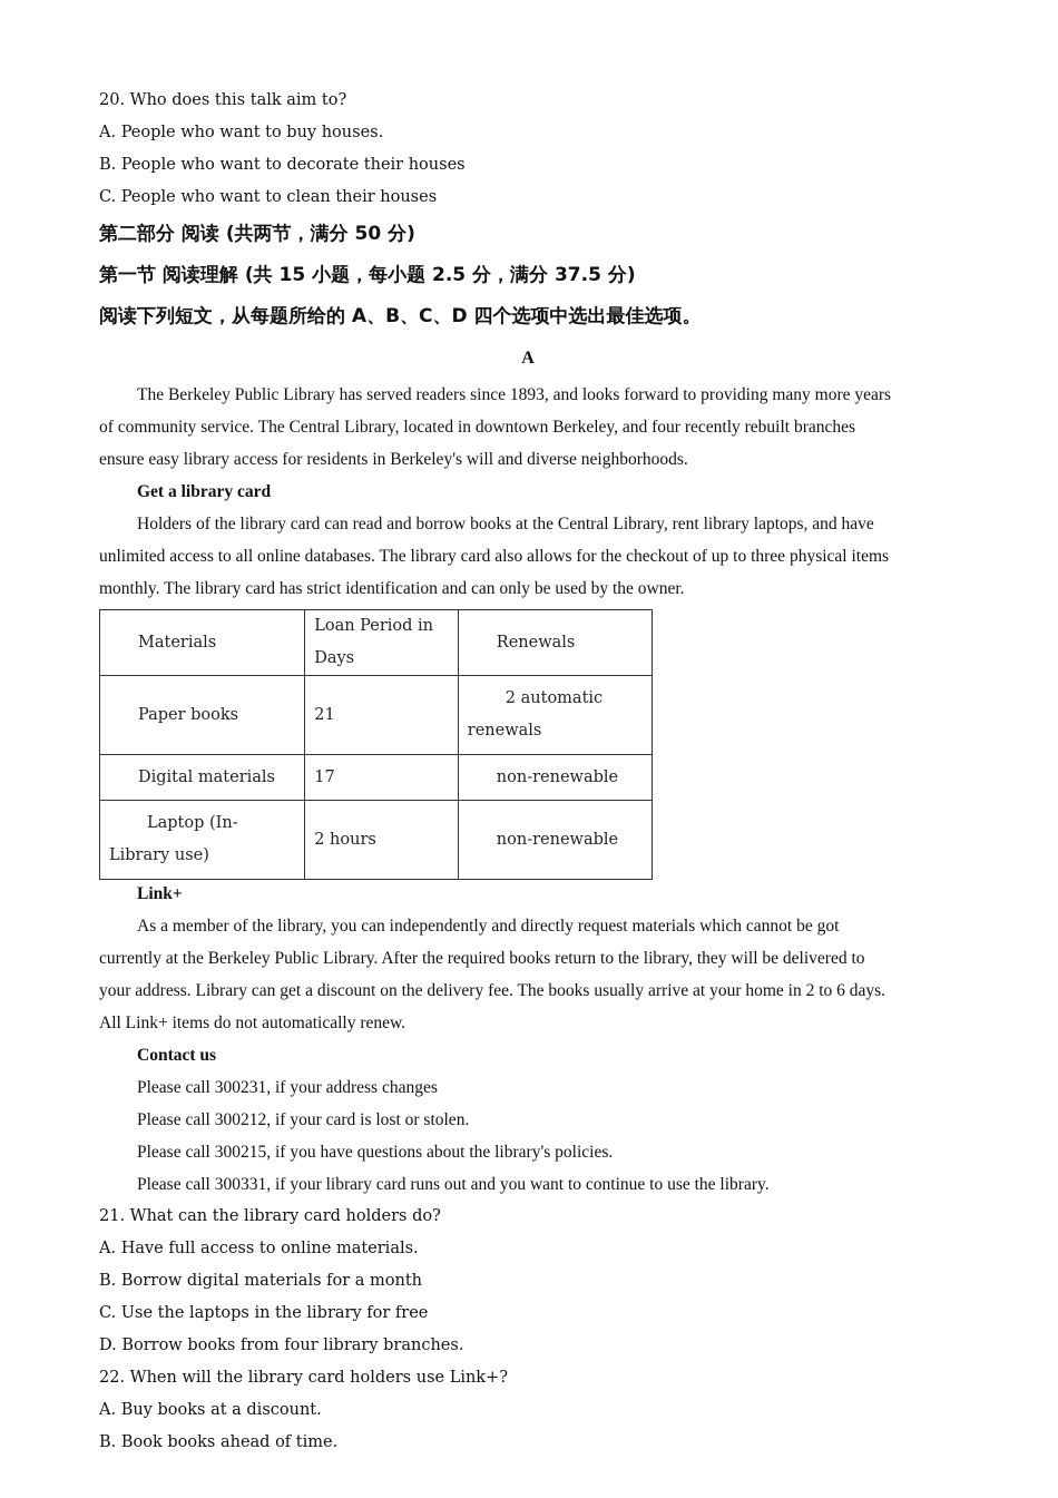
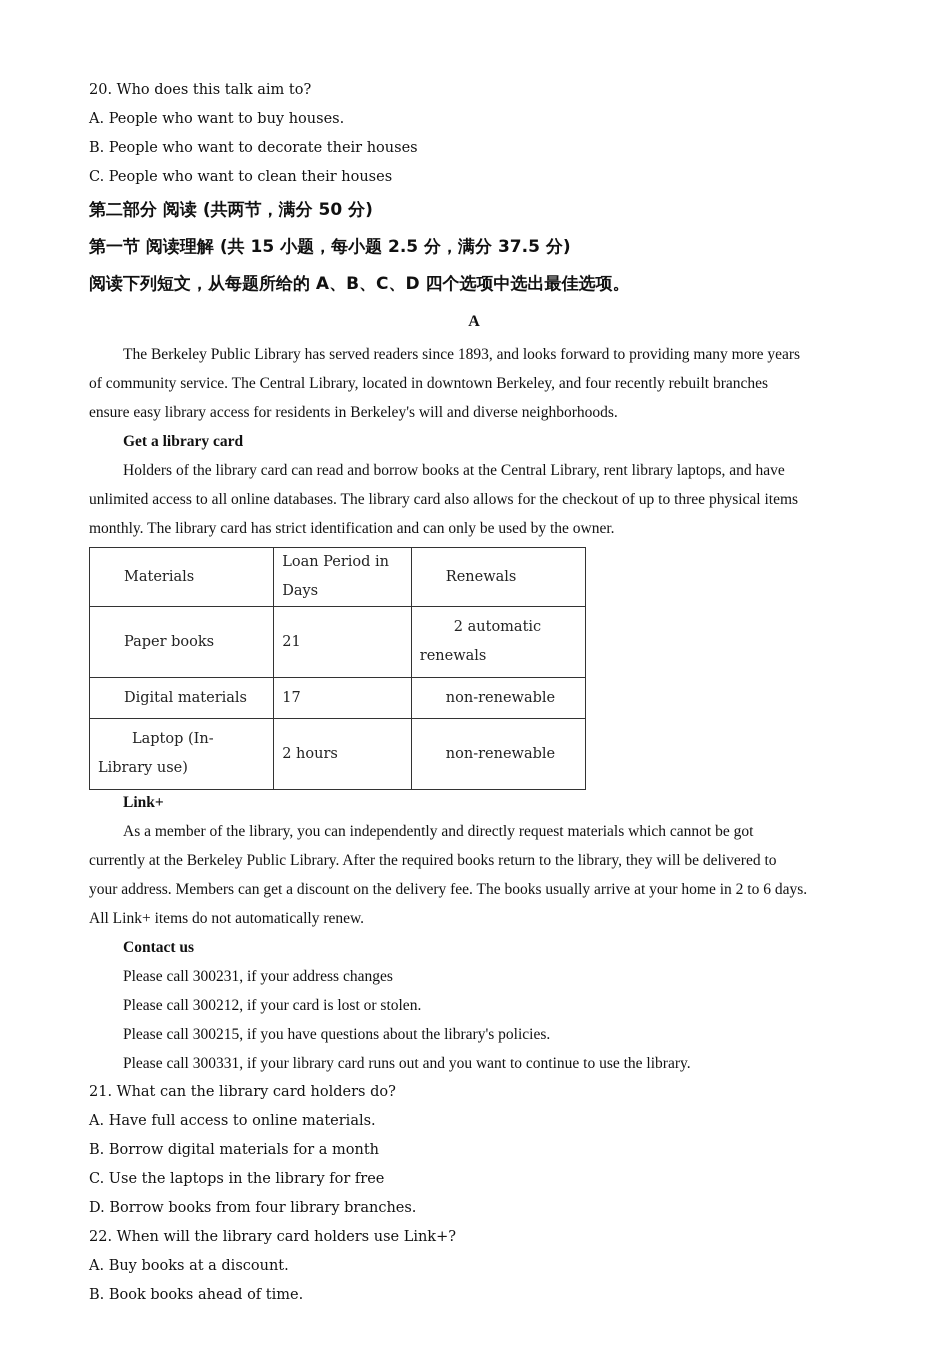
  20. Who does this talk aim to?
  A. People who want to buy houses.
  B. People who want to decorate their houses
  C. People who want to clean their houses
  第二部分 阅读 (共两节，满分 50 分)
  第一节 阅读理解 (共 15 小题，每小题 2.5 分，满分 37.5 分)
  阅读下列短文，从每题所给的 A、B、C、D 四个选项中选出最佳选项。
  A
  The Berkeley Public Library has served readers since 1893, and looks forward to providing many more years
  of community service. The Central Library, located in downtown Berkeley, and four recently rebuilt branches
  ensure easy library access for residents in Berkeley's will and diverse neighborhoods.
  Get a library card
  Holders of the library card can read and borrow books at the Central Library, rent library laptops, and have
  unlimited access to all online databases. The library card also allows for the checkout of up to three physical items
  monthly. The library card has strict identification and can only be used by the owner.
  Materials	Loan Period in Days	Renewals
  Paper books	21	2 automatic renewals
  Digital materials	17	non-renewable
  Laptop (In- Library use)	2 hours	non-renewable
  Link+
  As a member of the library, you can independently and directly request materials which cannot be got
  currently at the Berkeley Public Library. After the required books return to the library, they will be delivered to
- your address. Library can get a discount on the delivery fee. The books usually arrive at your home in 2 to 6 days.
+ your address. Members can get a discount on the delivery fee. The books usually arrive at your home in 2 to 6 days.
  All Link+ items do not automatically renew.
  Contact us
  Please call 300231, if your address changes
  Please call 300212, if your card is lost or stolen.
  Please call 300215, if you have questions about the library's policies.
  Please call 300331, if your library card runs out and you want to continue to use the library.
  21. What can the library card holders do?
  A. Have full access to online materials.
  B. Borrow digital materials for a month
  C. Use the laptops in the library for free
  D. Borrow books from four library branches.
  22. When will the library card holders use Link+?
  A. Buy books at a discount.
  B. Book books ahead of time.
